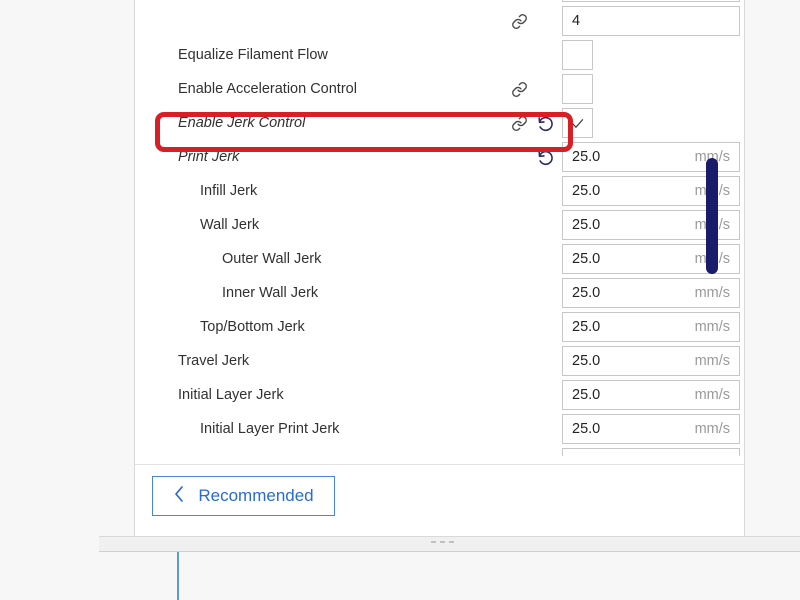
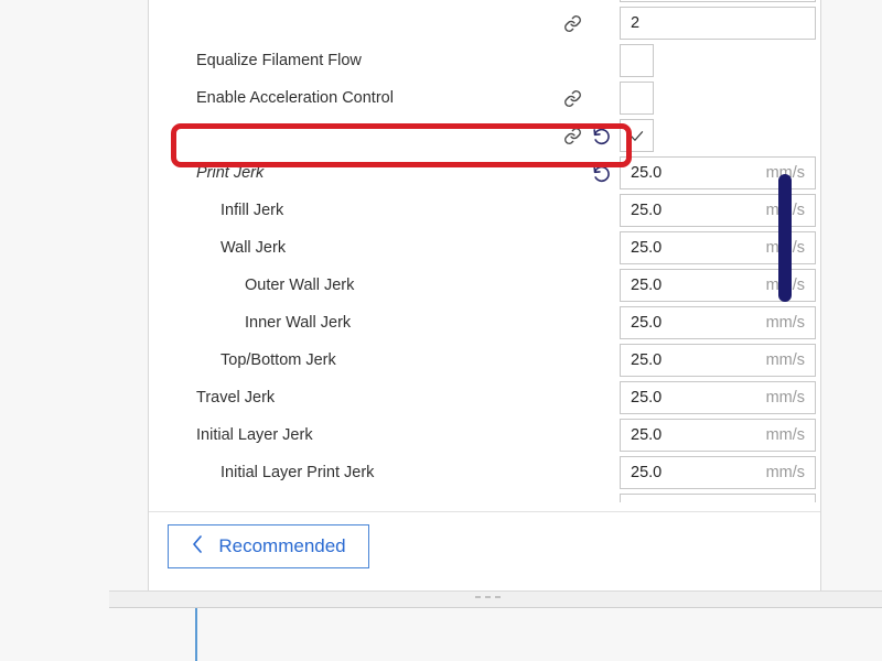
- 4
+ 2
  Equalize Filament Flow
  Enable Acceleration Control
- Enable Jerk Control
  Print Jerk
  25.0
  mm/s
  Infill Jerk
  25.0
  m/s
  Wall Jerk
  25.0
  m/s
  Outer Wall Jerk
  25.0
  m/s
  Inner Wall Jerk
  25.0
  mm/s
  Top/Bottom Jerk
  25.0
  mm/s
  Travel Jerk
  25.0
  mm/s
  Initial Layer Jerk
  25.0
  mm/s
  Initial Layer Print Jerk
  25.0
  mm/s
  Recommended
